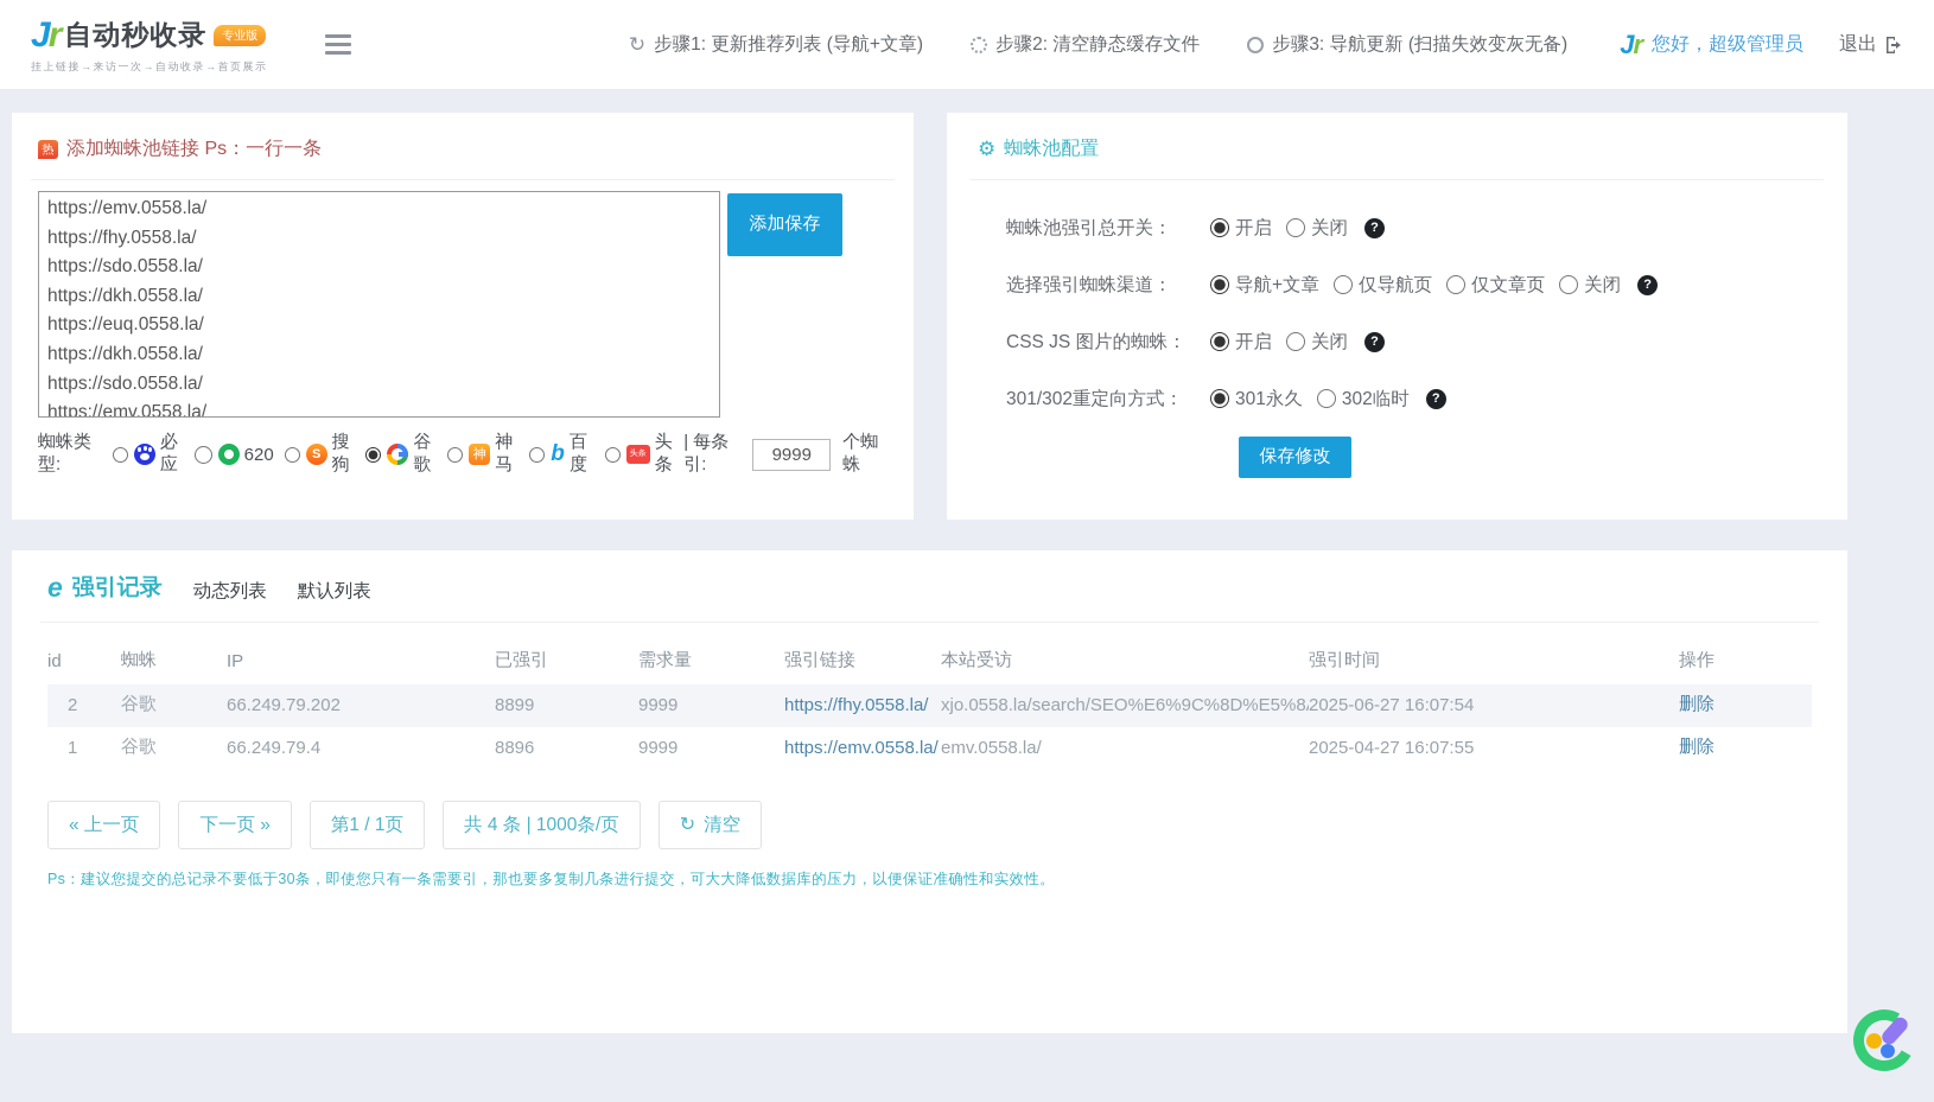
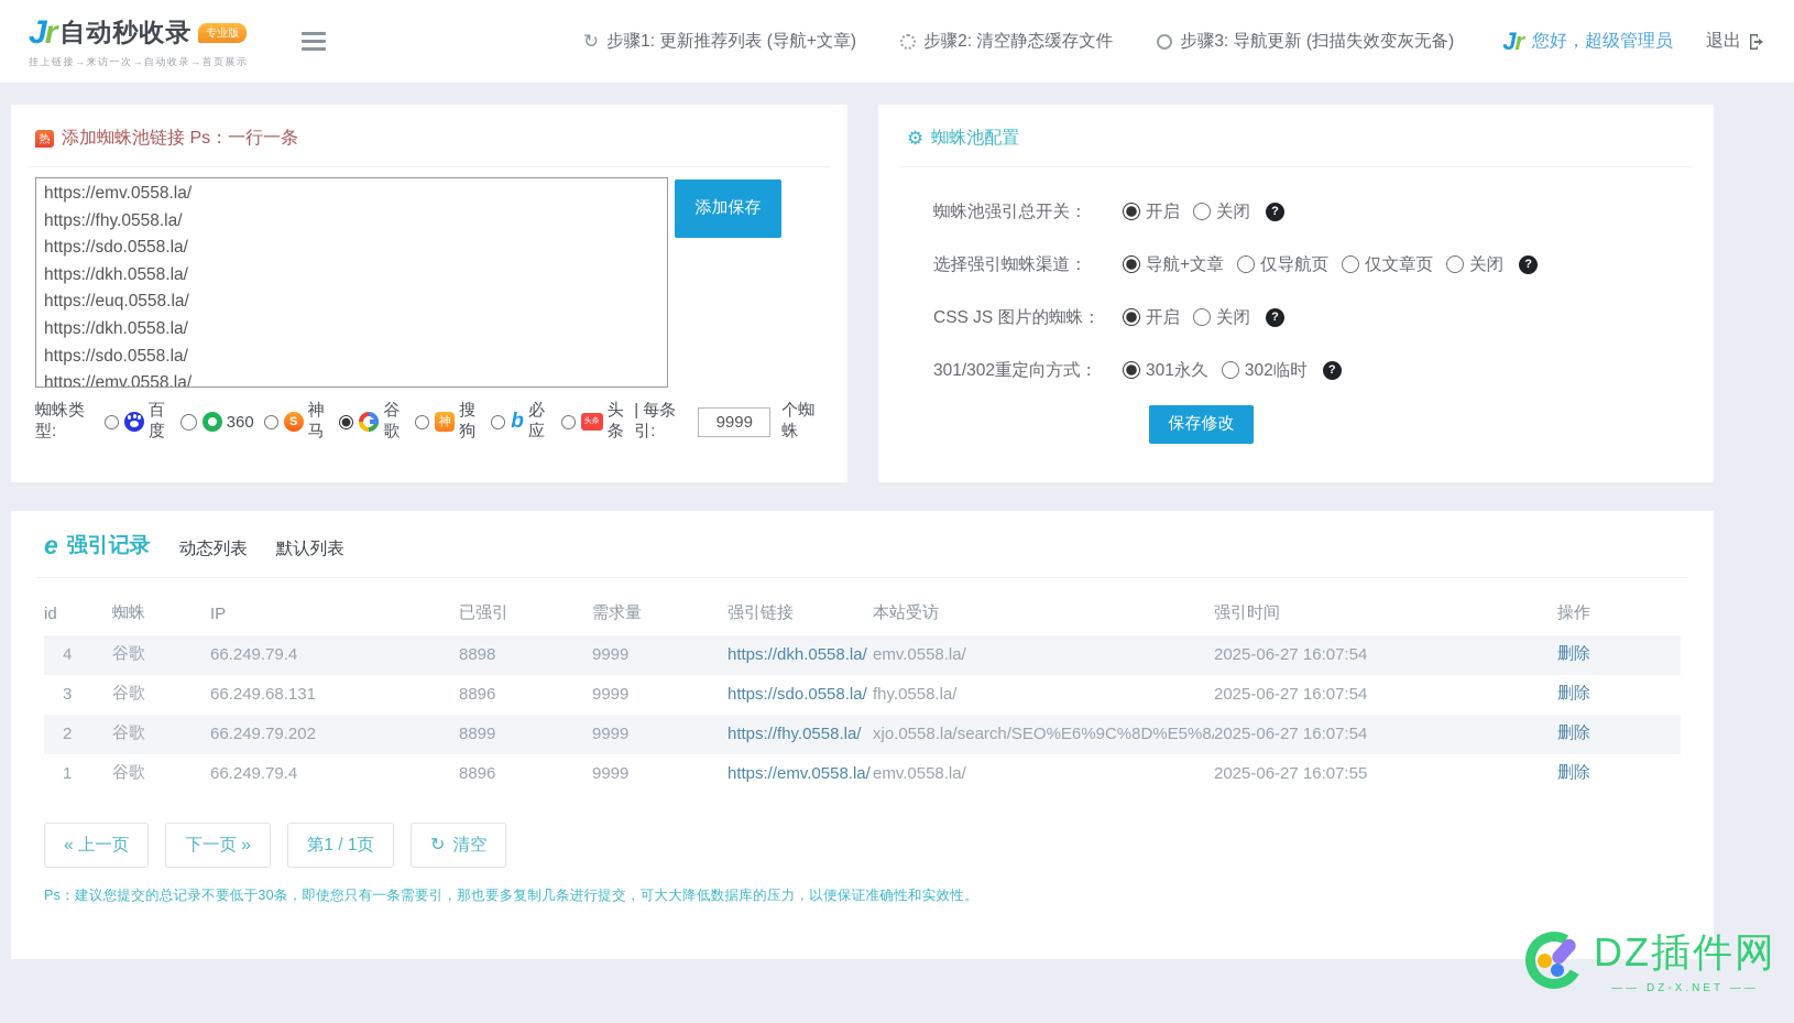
  Jr
  自动秒收录
  专业版
  挂上链接→来访一次→自动收录→首页展示
  ↻
  步骤1: 更新推荐列表 (导航+文章)
  步骤2: 清空静态缓存文件
  步骤3: 导航更新 (扫描失效变灰无备)
  Jr
  您好，超级管理员
  退出
  热
  添加蜘蛛池链接 Ps：一行一条
  https://emv.0558.la/
  https://fhy.0558.la/
  https://sdo.0558.la/
  https://dkh.0558.la/
  https://euq.0558.la/
  https://dkh.0558.la/
  https://sdo.0558.la/
  添加保存
  蜘蛛类型:
- 必应
+ 百度
- 620
+ 360
  S
- 搜狗
+ 神马
  谷歌
  神
- 神马
+ 搜狗
  b
- 百度
+ 必应
  头条
  | 每条引:
  9999
  个蜘蛛
  ⚙︎
  蜘蛛池配置
  蜘蛛池强引总开关：
  开启
  关闭
  ?
  选择强引蜘蛛渠道：
  导航+文章
  仅导航页
  仅文章页
  关闭
  ?
  CSS JS 图片的蜘蛛：
  开启
  关闭
  ?
  301/302重定向方式：
  301永久
  302临时
  ?
  保存修改
  e
  强引记录
  动态列表
  默认列表
  id	蜘蛛	IP	已强引	需求量	强引链接	本站受访	强引时间	操作
+ 4	谷歌	66.249.79.4	8898	9999	https://dkh.0558.la/	emv.0558.la/	2025-06-27 16:07:54	删除
+ 3	谷歌	66.249.68.131	8896	9999	https://sdo.0558.la/	fhy.0558.la/	2025-06-27 16:07:54	删除
  2	谷歌	66.249.79.202	8899	9999	https://fhy.0558.la/	xjo.0558.la/search/SEO%E6%9C%8D%E5%8	2025-06-27 16:07:54	删除
- 1	谷歌	66.249.79.4	8896	9999	https://emv.0558.la/	emv.0558.la/	2025-04-27 16:07:55	删除
+ 1	谷歌	66.249.79.4	8896	9999	https://emv.0558.la/	emv.0558.la/	2025-06-27 16:07:55	删除
  « 上一页
  下一页 »
  第1 / 1页
- 共 4 条 | 1000条/页
  ↻
  清空
  Ps：建议您提交的总记录不要低于30条，即使您只有一条需要引，那也要多复制几条进行提交，可大大降低数据库的压力，以便保证准确性和实效性。
+ DZ插件网
+ —— DZ-X.NET ——
